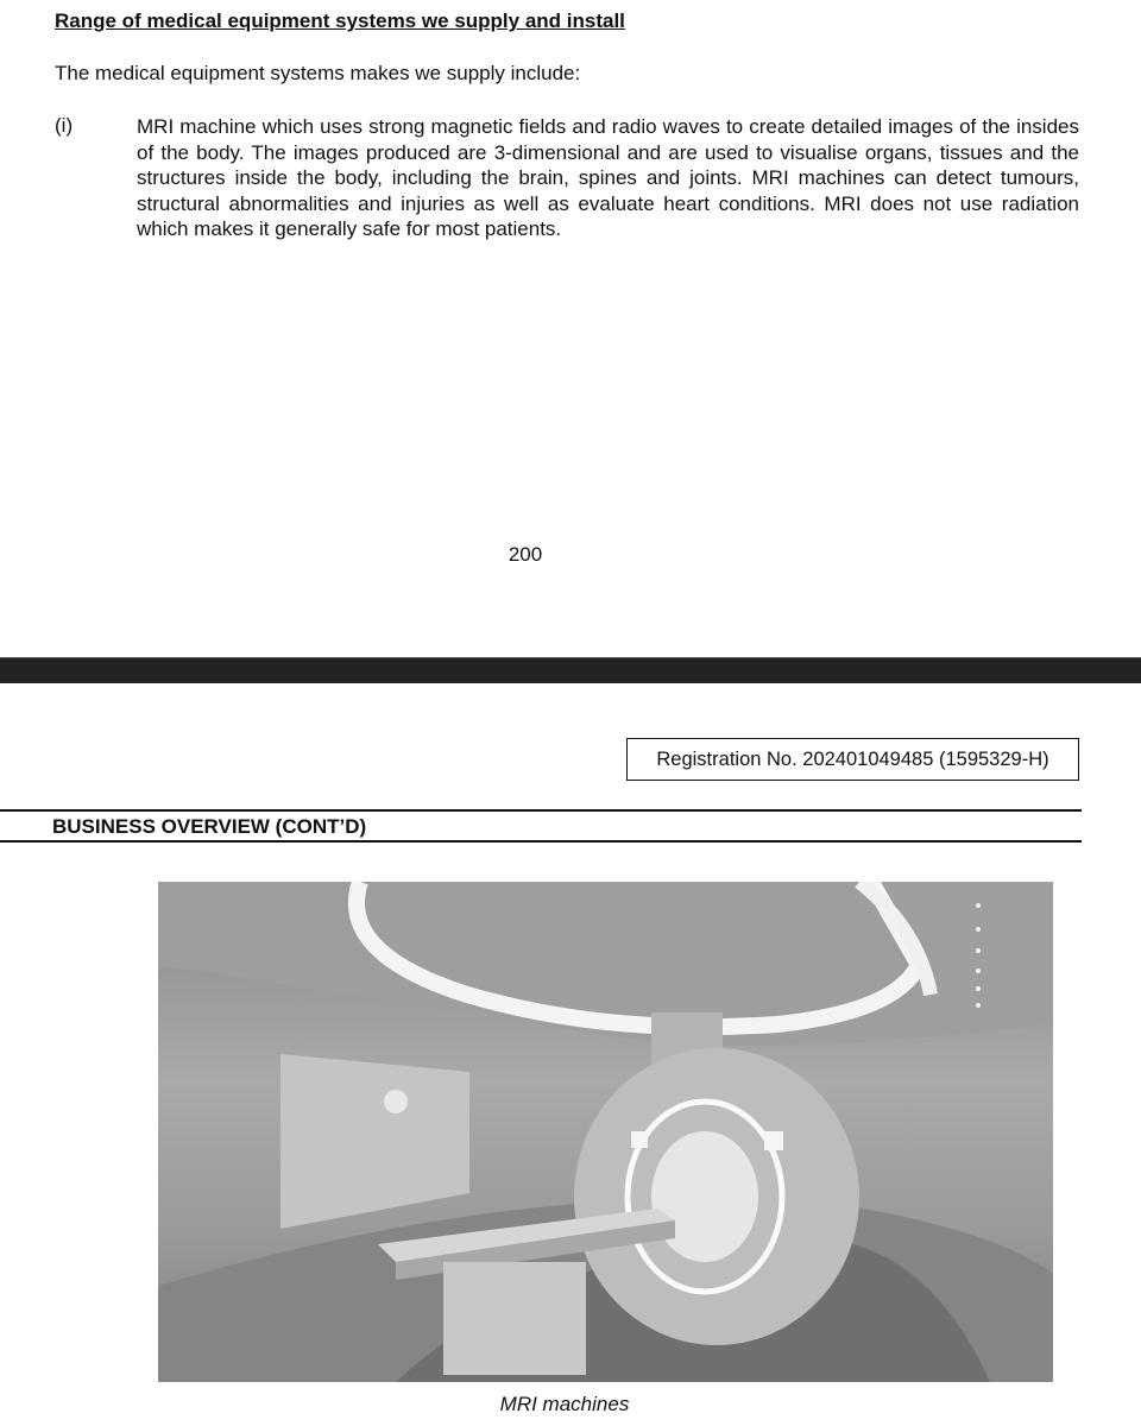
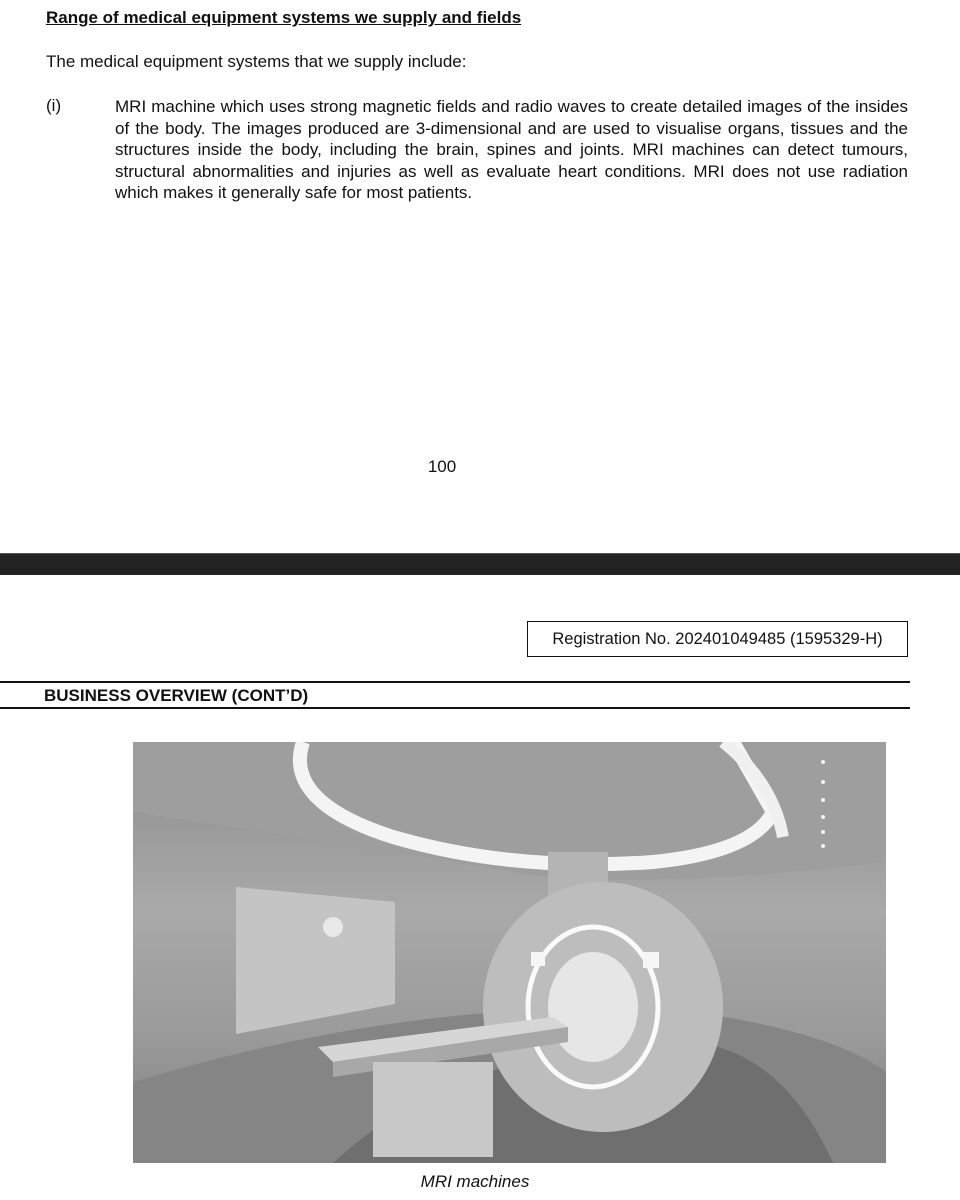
- Range of medical equipment systems we supply and install
+ Range of medical equipment systems we supply and fields
- The medical equipment systems makes we supply include:
+ The medical equipment systems that we supply include:
  (i)
  MRI machine which uses strong magnetic fields and radio waves to create detailed images of the insides of the body. The images produced are 3-dimensional and are used to visualise organs, tissues and the structures inside the body, including the brain, spines and joints. MRI machines can detect tumours, structural abnormalities and injuries as well as evaluate heart conditions. MRI does not use radiation which makes it generally safe for most patients.
- 200
+ 100
  Registration No. 202401049485 (1595329-H)
  BUSINESS OVERVIEW (CONT’D)
  MRI machines
